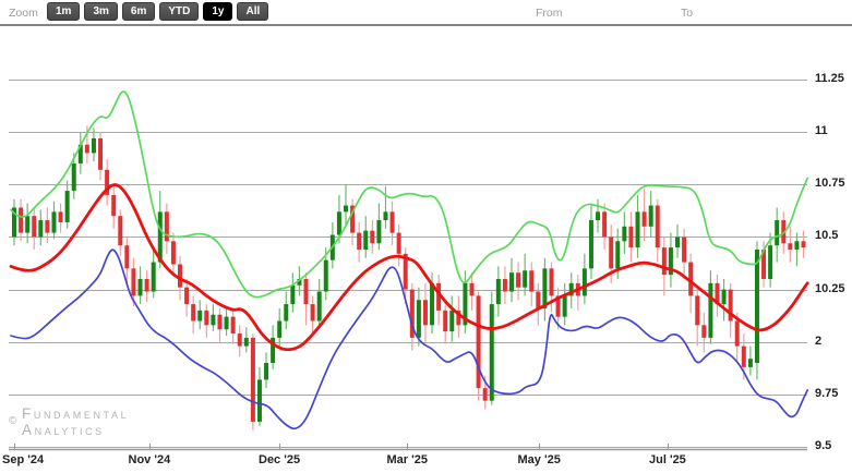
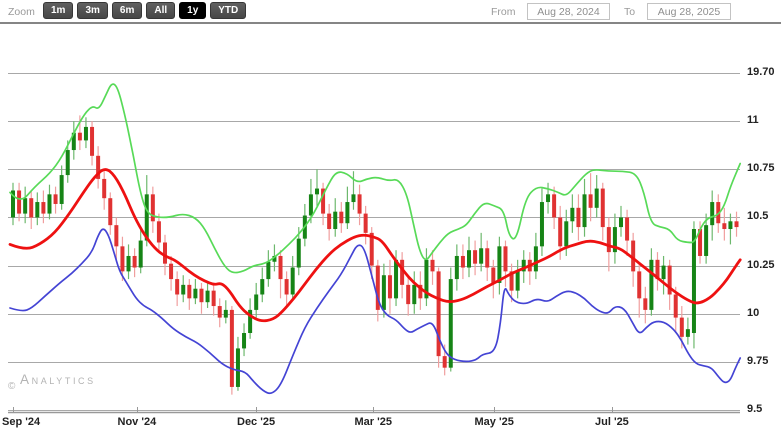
  Zoom
  1m
  3m
  6m
- YTD
+ All
  1y
- All
+ YTD
  From
+ Aug 28, 2024
  To
+ Aug 28, 2025
- 11.25
+ 19.70
  11
  10.75
  10.5
  10.25
- 2
+ 10
  9.75
  9.5
  Sep '24
  Nov '24
  Dec '25
  Mar '25
  May '25
  Jul '25
  ©
- Fundamental
  Analytics
